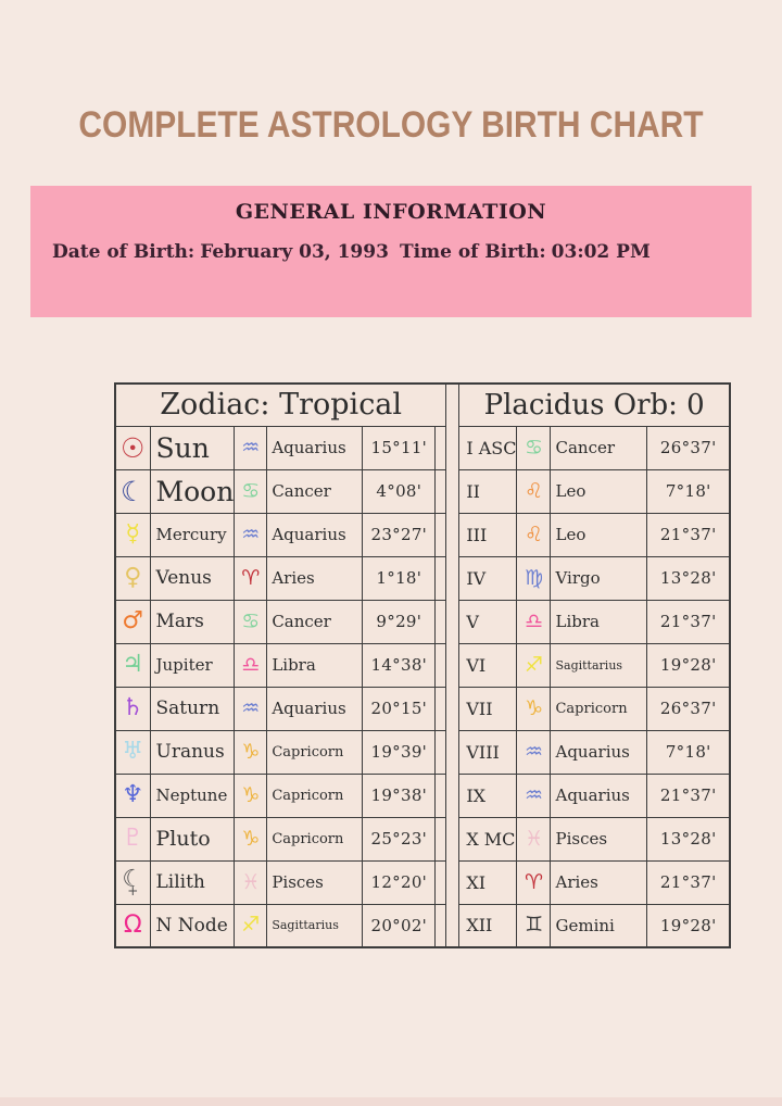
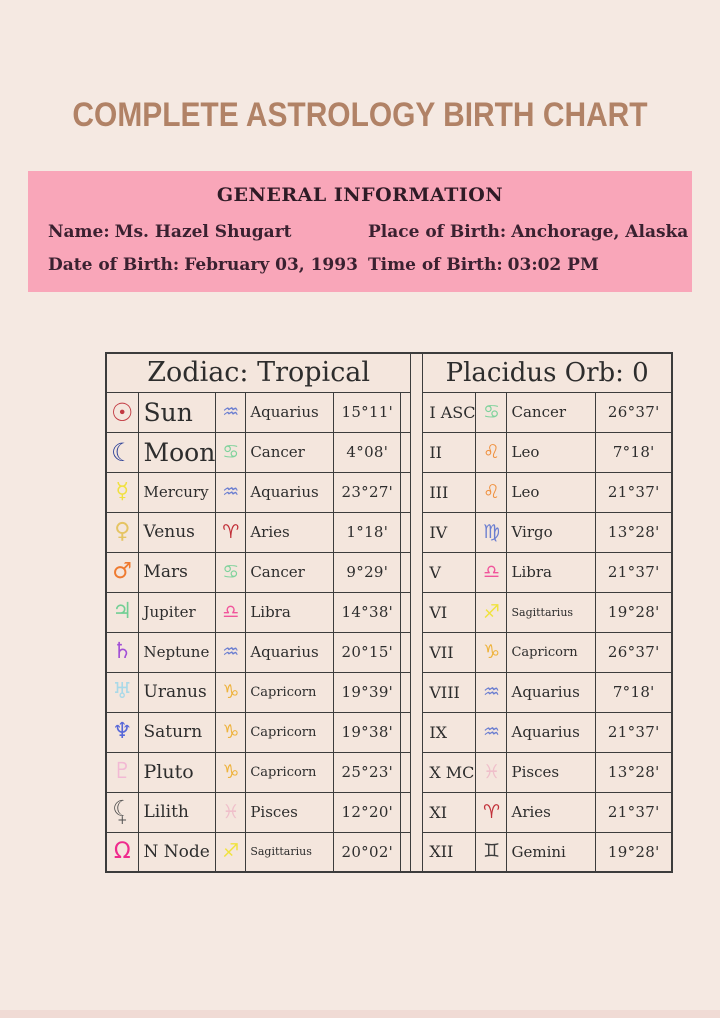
  COMPLETE ASTROLOGY BIRTH CHART
  GENERAL INFORMATION
+ Name: Ms. Hazel Shugart
+ Place of Birth: Anchorage, Alaska
  Date of Birth: February 03, 1993
  Time of Birth: 03:02 PM
  Zodiac: Tropical		Placidus Orb: 0
  ☉	Sun	♒	Aquarius	15°11'		I ASC	♋	Cancer	26°37'
  ☾	Moon	♋	Cancer	4°08'		II	♌	Leo	7°18'
  ☿	Mercury	♒	Aquarius	23°27'		III	♌	Leo	21°37'
  ♀	Venus	♈	Aries	1°18'		IV	♍	Virgo	13°28'
  ♂	Mars	♋	Cancer	9°29'		V	♎	Libra	21°37'
  ♃	Jupiter	♎	Libra	14°38'		VI	♐	Sagittarius	19°28'
- ♄	Saturn	♒	Aquarius	20°15'		VII	♑	Capricorn	26°37'
+ ♄	Neptune	♒	Aquarius	20°15'		VII	♑	Capricorn	26°37'
  ♅	Uranus	♑	Capricorn	19°39'		VIII	♒	Aquarius	7°18'
- ♆	Neptune	♑	Capricorn	19°38'		IX	♒	Aquarius	21°37'
+ ♆	Saturn	♑	Capricorn	19°38'		IX	♒	Aquarius	21°37'
  ♇	Pluto	♑	Capricorn	25°23'		X MC	♓	Pisces	13°28'
  ☾+	Lilith	♓	Pisces	12°20'		XI	♈	Aries	21°37'
  Ω	N Node	♐	Sagittarius	20°02'		XII	♊	Gemini	19°28'
